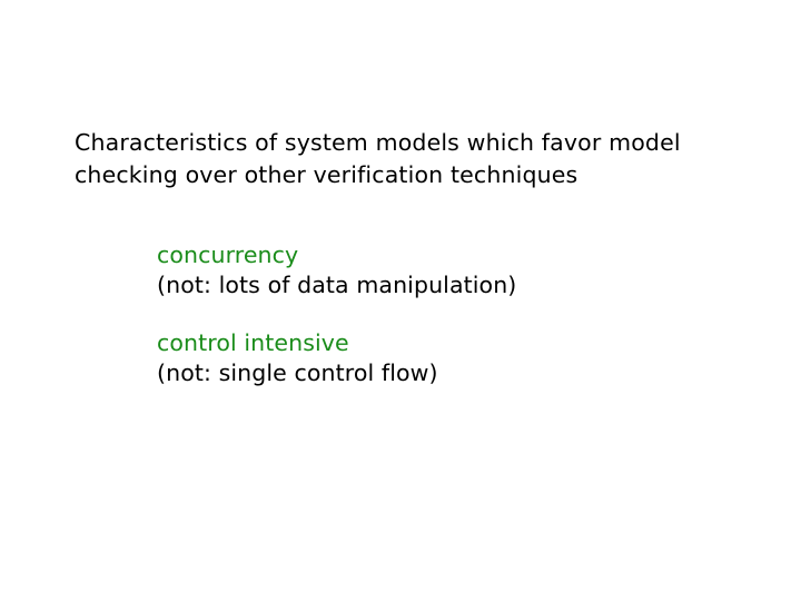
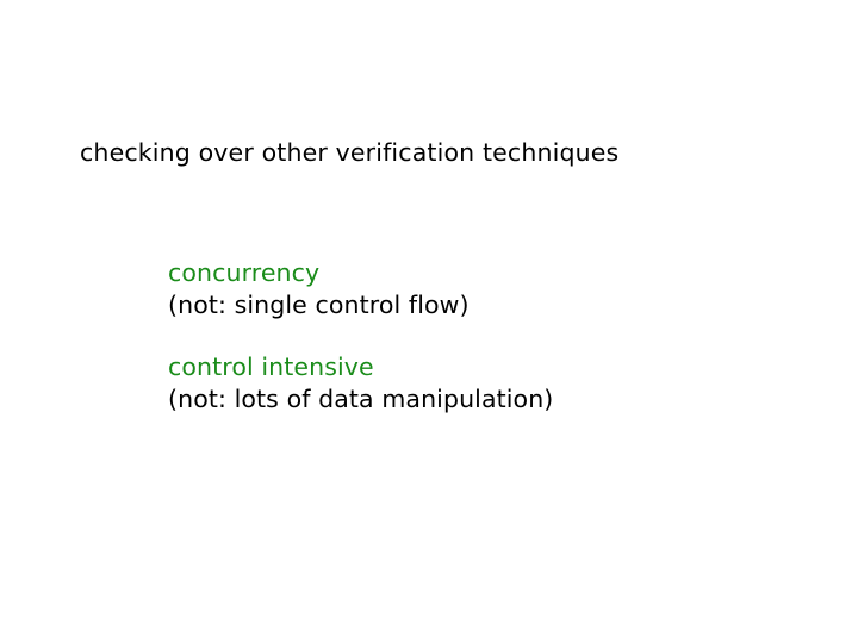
- Characteristics of system models which favor model
  checking over other verification techniques
  concurrency
- (not: lots of data manipulation)
+ (not: single control flow)
  control intensive
- (not: single control flow)
+ (not: lots of data manipulation)
